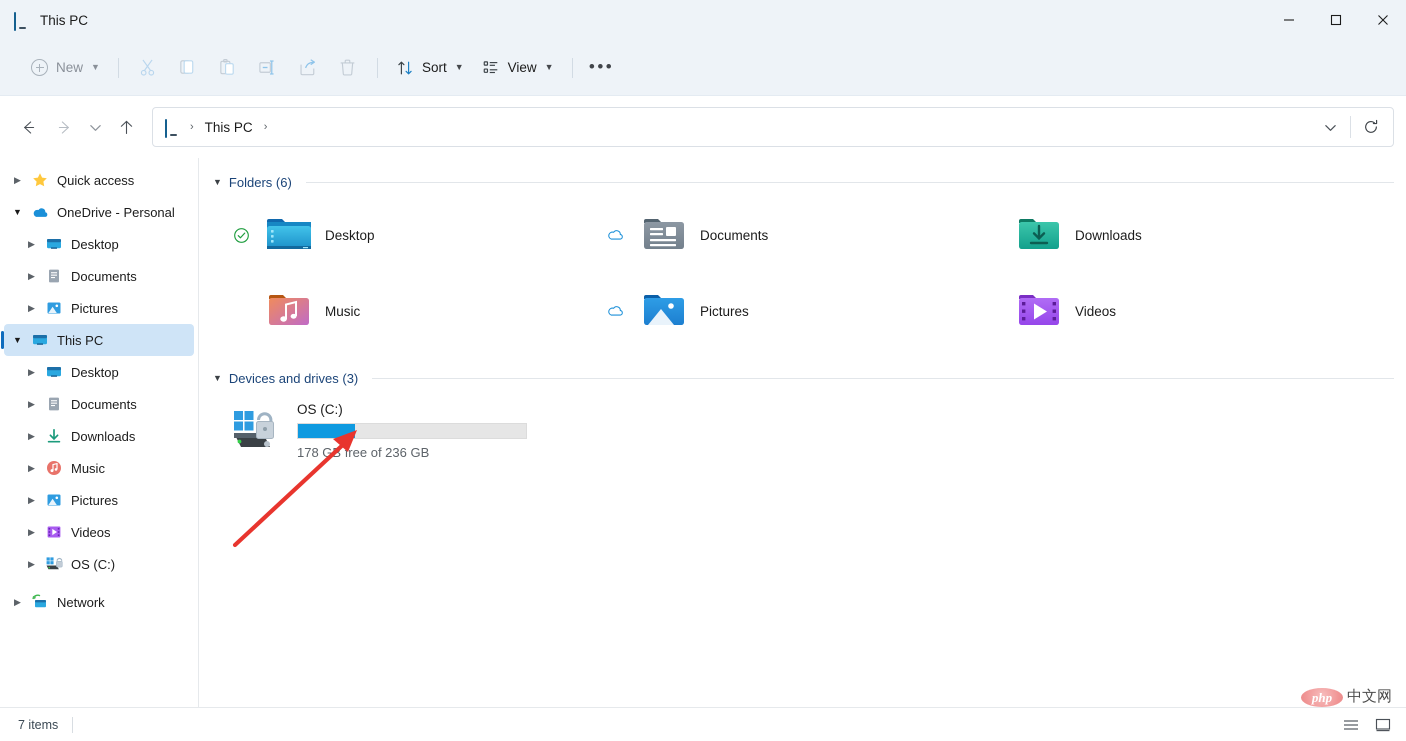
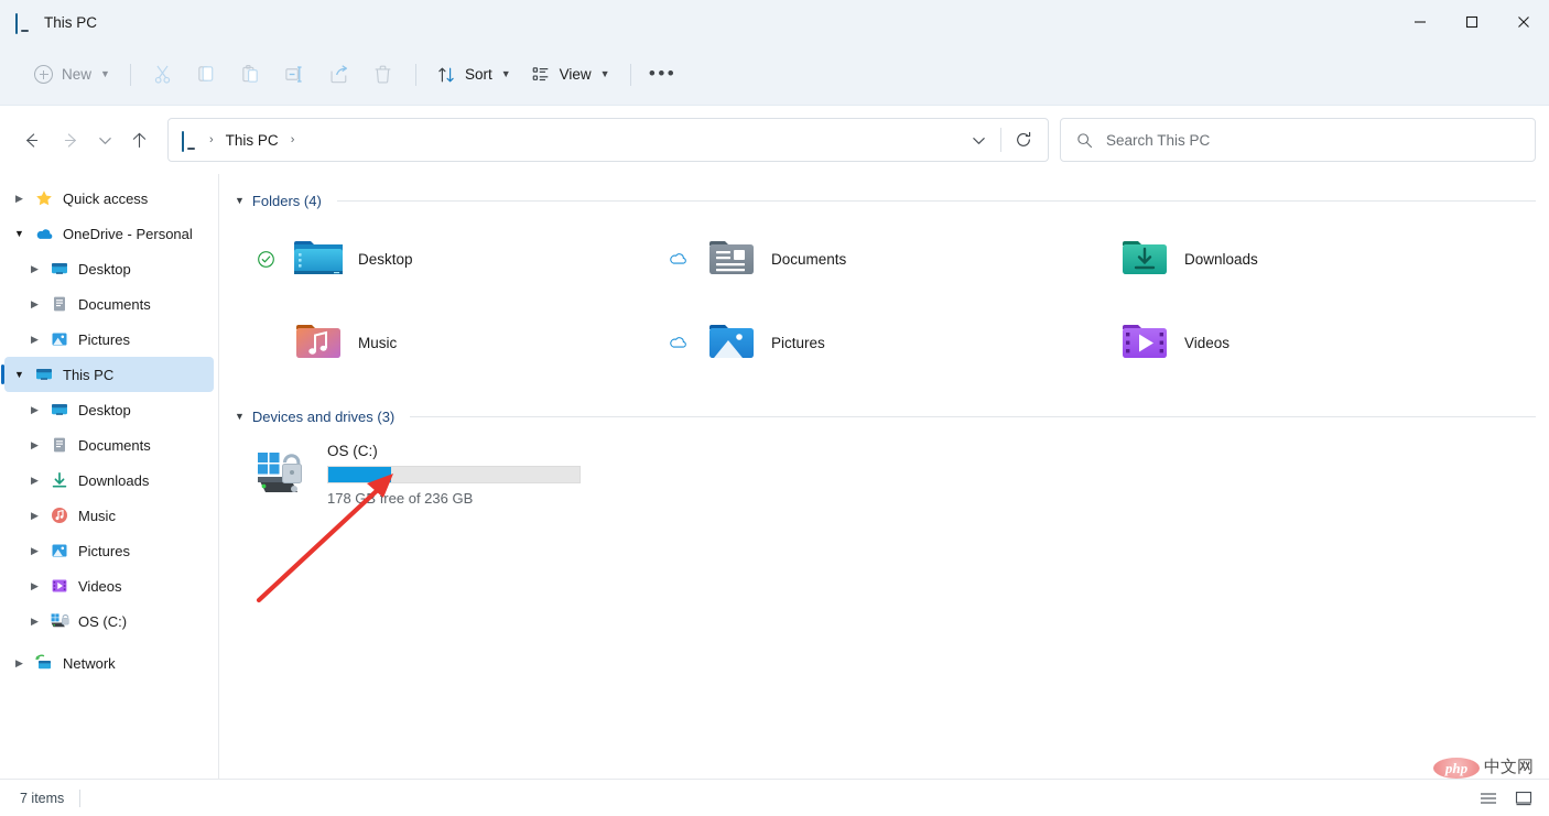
  This PC
  New
  ▼
  Sort
  ▼
  View
  ▼
  •••
  ›
  This PC
  ›
+ Search This PC
  ▶
  Quick access
  ▼
  OneDrive - Personal
  ▶
  Desktop
  ▶
  Documents
  ▶
  Pictures
  ▼
  This PC
  ▶
  Desktop
  ▶
  Documents
  ▶
  Downloads
  ▶
  Music
  ▶
  Pictures
  ▶
  Videos
  ▶
  OS (C:)
  ▶
  Network
  ▼
- Folders (6)
+ Folders (4)
  Desktop
  Documents
  Downloads
  Music
  Pictures
  Videos
  ▼
  Devices and drives (3)
  OS (C:)
  178 G free of 236 GB
  7 items
  php
  中文网
